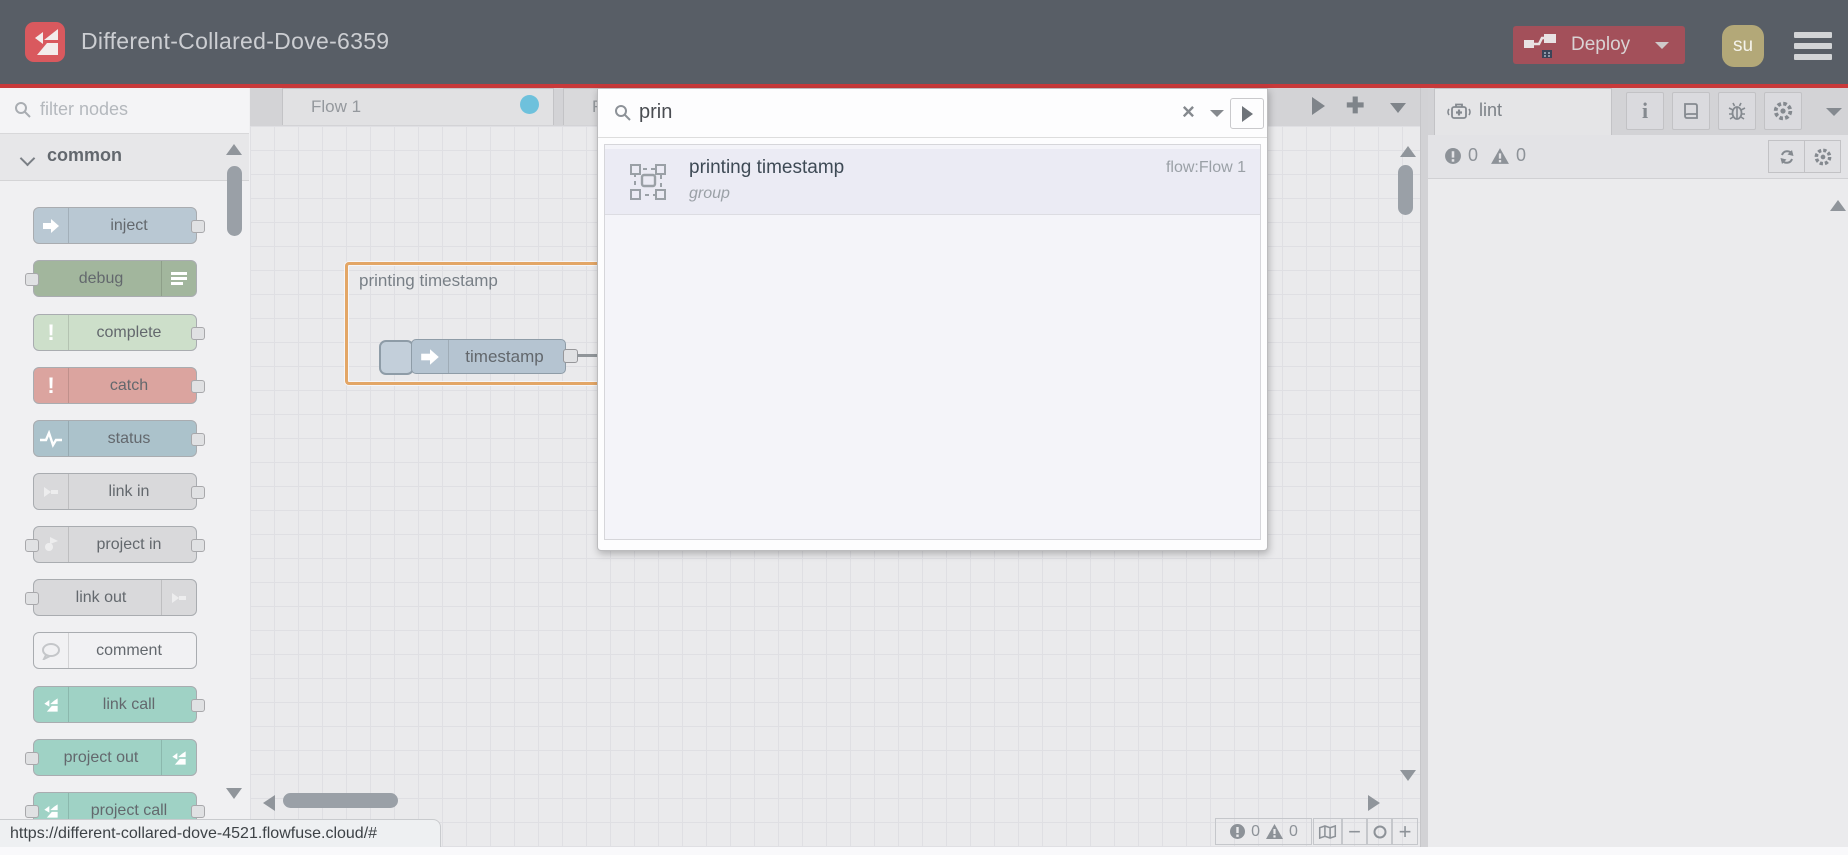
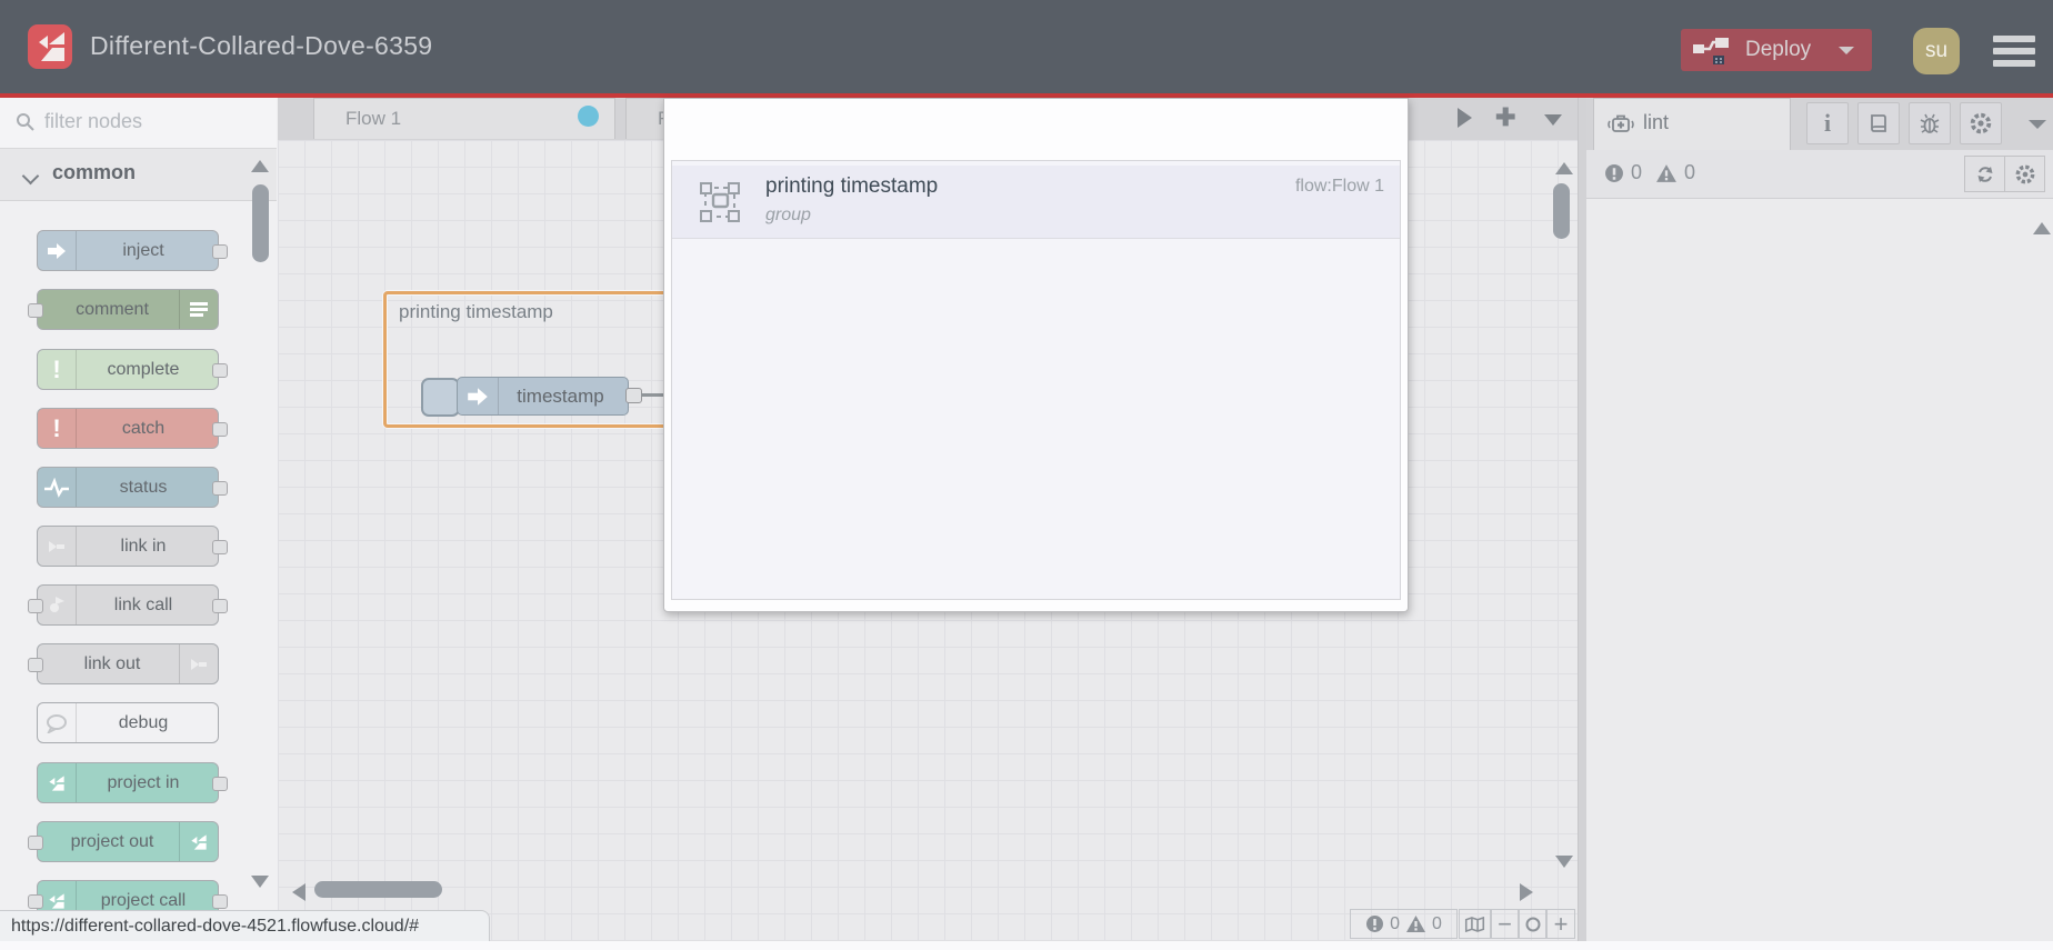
  Different-Collared-Dove-6359
  Deploy
  su
  filter nodes
  common
  inject
- debug
+ comment
  !
  complete
  !
  catch
  status
  link in
- project in
+ link call
  link out
- comment
+ debug
- link call
+ project in
  project out
  project call
  Flow 1
  ✚
  printing timestamp
  timestamp
  0
  0
  −
  +
  lint
  i
  0
  0
- prin
- ×
  printing timestamp
  flow:Flow 1
  group
  https://different-collared-dove-4521.flowfuse.cloud/#
